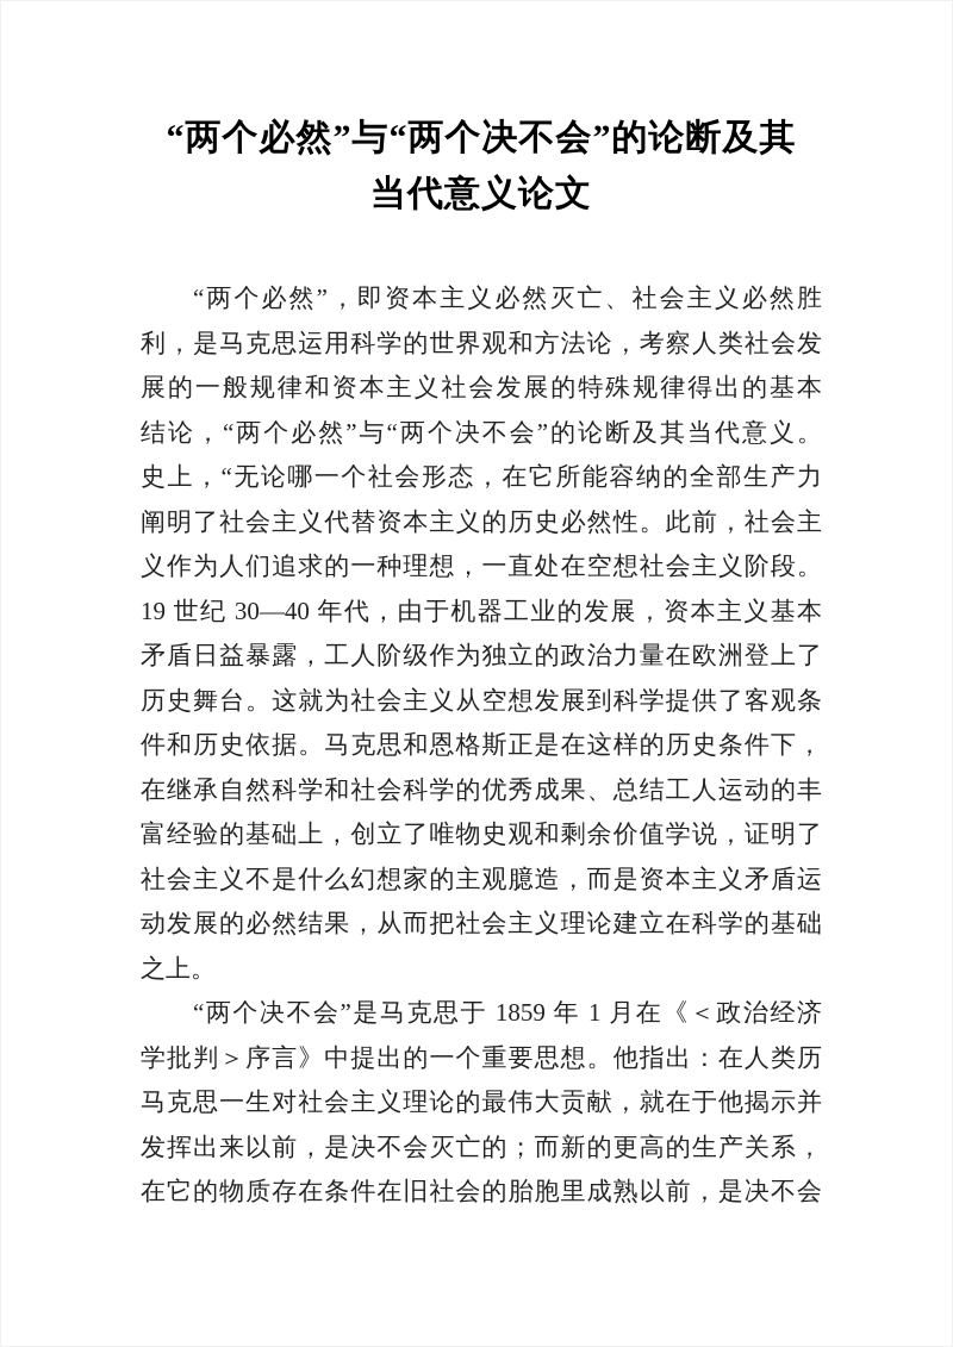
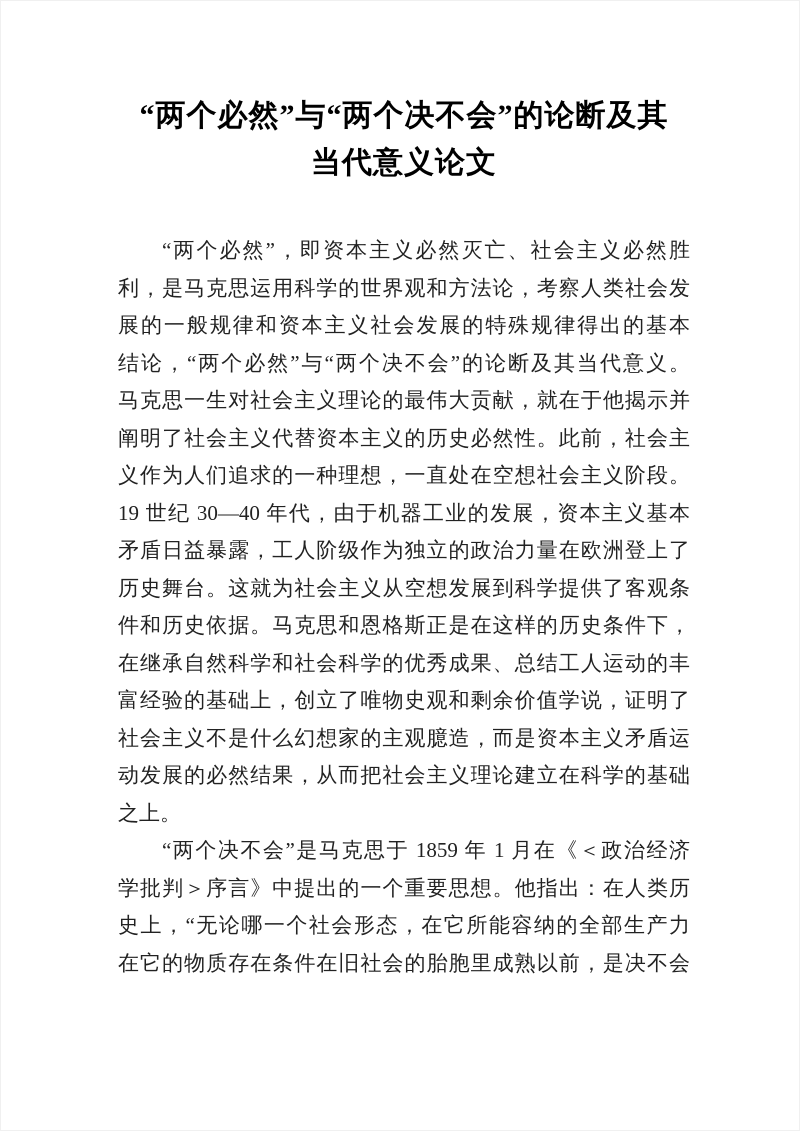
  “两个必然”与“两个决不会”的论断及其
  当代意义论文
  “两个必然”，即资本主义必然灭亡、社会主义必然胜
  利，是马克思运用科学的世界观和方法论，考察人类社会发
  展的一般规律和资本主义社会发展的特殊规律得出的基本
  结论，“两个必然”与“两个决不会”的论断及其当代意义。
- 史上，“无论哪一个社会形态，在它所能容纳的全部生产力
+ 马克思一生对社会主义理论的最伟大贡献，就在于他揭示并
  阐明了社会主义代替资本主义的历史必然性。此前，社会主
  义作为人们追求的一种理想，一直处在空想社会主义阶段。
  19 世纪 30—40 年代，由于机器工业的发展，资本主义基本
  矛盾日益暴露，工人阶级作为独立的政治力量在欧洲登上了
  历史舞台。这就为社会主义从空想发展到科学提供了客观条
  件和历史依据。马克思和恩格斯正是在这样的历史条件下，
  在继承自然科学和社会科学的优秀成果、总结工人运动的丰
  富经验的基础上，创立了唯物史观和剩余价值学说，证明了
  社会主义不是什么幻想家的主观臆造，而是资本主义矛盾运
  动发展的必然结果，从而把社会主义理论建立在科学的基础
  之上。
  “两个决不会”是马克思于 1859 年 1 月在《＜政治经济
  学批判＞序言》中提出的一个重要思想。他指出：在人类历
- 马克思一生对社会主义理论的最伟大贡献，就在于他揭示并
+ 史上，“无论哪一个社会形态，在它所能容纳的全部生产力
- 发挥出来以前，是决不会灭亡的；而新的更高的生产关系，
  在它的物质存在条件在旧社会的胎胞里成熟以前，是决不会
